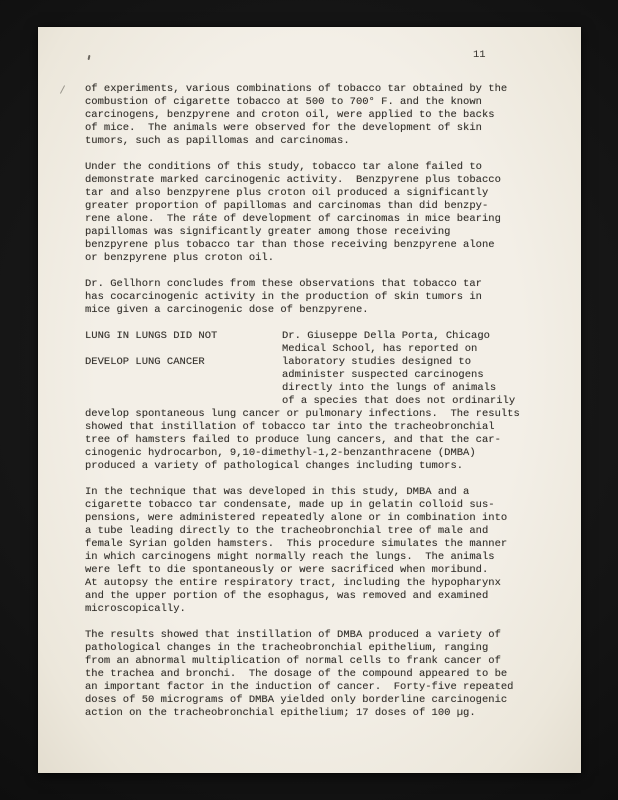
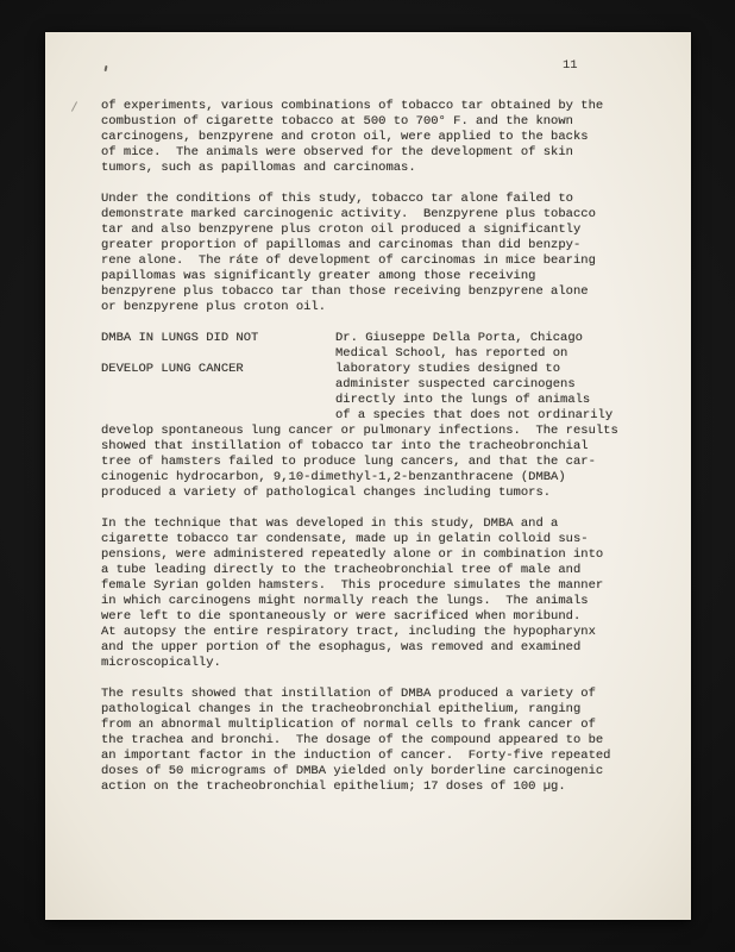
  11
  of experiments, various combinations of tobacco tar obtained by the
  combustion of cigarette tobacco at 500 to 700° F. and the known
  carcinogens, benzpyrene and croton oil, were applied to the backs
  of mice. The animals were observed for the development of skin
  tumors, such as papillomas and carcinomas.
  Under the conditions of this study, tobacco tar alone failed to
  demonstrate marked carcinogenic activity. Benzpyrene plus tobacco
  tar and also benzpyrene plus croton oil produced a significantly
  greater proportion of papillomas and carcinomas than did benzpy-
  rene alone. The ráte of development of carcinomas in mice bearing
  papillomas was significantly greater among those receiving
  benzpyrene plus tobacco tar than those receiving benzpyrene alone
  or benzpyrene plus croton oil.
- Dr. Gellhorn concludes from these observations that tobacco tar
- has cocarcinogenic activity in the production of skin tumors in
- mice given a carcinogenic dose of benzpyrene.
- LUNG IN LUNGS DID NOT
+ DMBA IN LUNGS DID NOT
  DEVELOP LUNG CANCER
  Dr. Giuseppe Della Porta, Chicago
  Medical School, has reported on
  laboratory studies designed to
  administer suspected carcinogens
  directly into the lungs of animals
  of a species that does not ordinarily
  develop spontaneous lung cancer or pulmonary infections. The results
  showed that instillation of tobacco tar into the tracheobronchial
  tree of hamsters failed to produce lung cancers, and that the car-
  cinogenic hydrocarbon, 9,10-dimethyl-1,2-benzanthracene (DMBA)
  produced a variety of pathological changes including tumors.
  In the technique that was developed in this study, DMBA and a
  cigarette tobacco tar condensate, made up in gelatin colloid sus-
  pensions, were administered repeatedly alone or in combination into
  a tube leading directly to the tracheobronchial tree of male and
  female Syrian golden hamsters. This procedure simulates the manner
  in which carcinogens might normally reach the lungs. The animals
  were left to die spontaneously or were sacrificed when moribund.
  At autopsy the entire respiratory tract, including the hypopharynx
  and the upper portion of the esophagus, was removed and examined
  microscopically.
  The results showed that instillation of DMBA produced a variety of
  pathological changes in the tracheobronchial epithelium, ranging
  from an abnormal multiplication of normal cells to frank cancer of
  the trachea and bronchi. The dosage of the compound appeared to be
  an important factor in the induction of cancer. Forty-five repeated
  doses of 50 micrograms of DMBA yielded only borderline carcinogenic
  action on the tracheobronchial epithelium; 17 doses of 100 µg.
